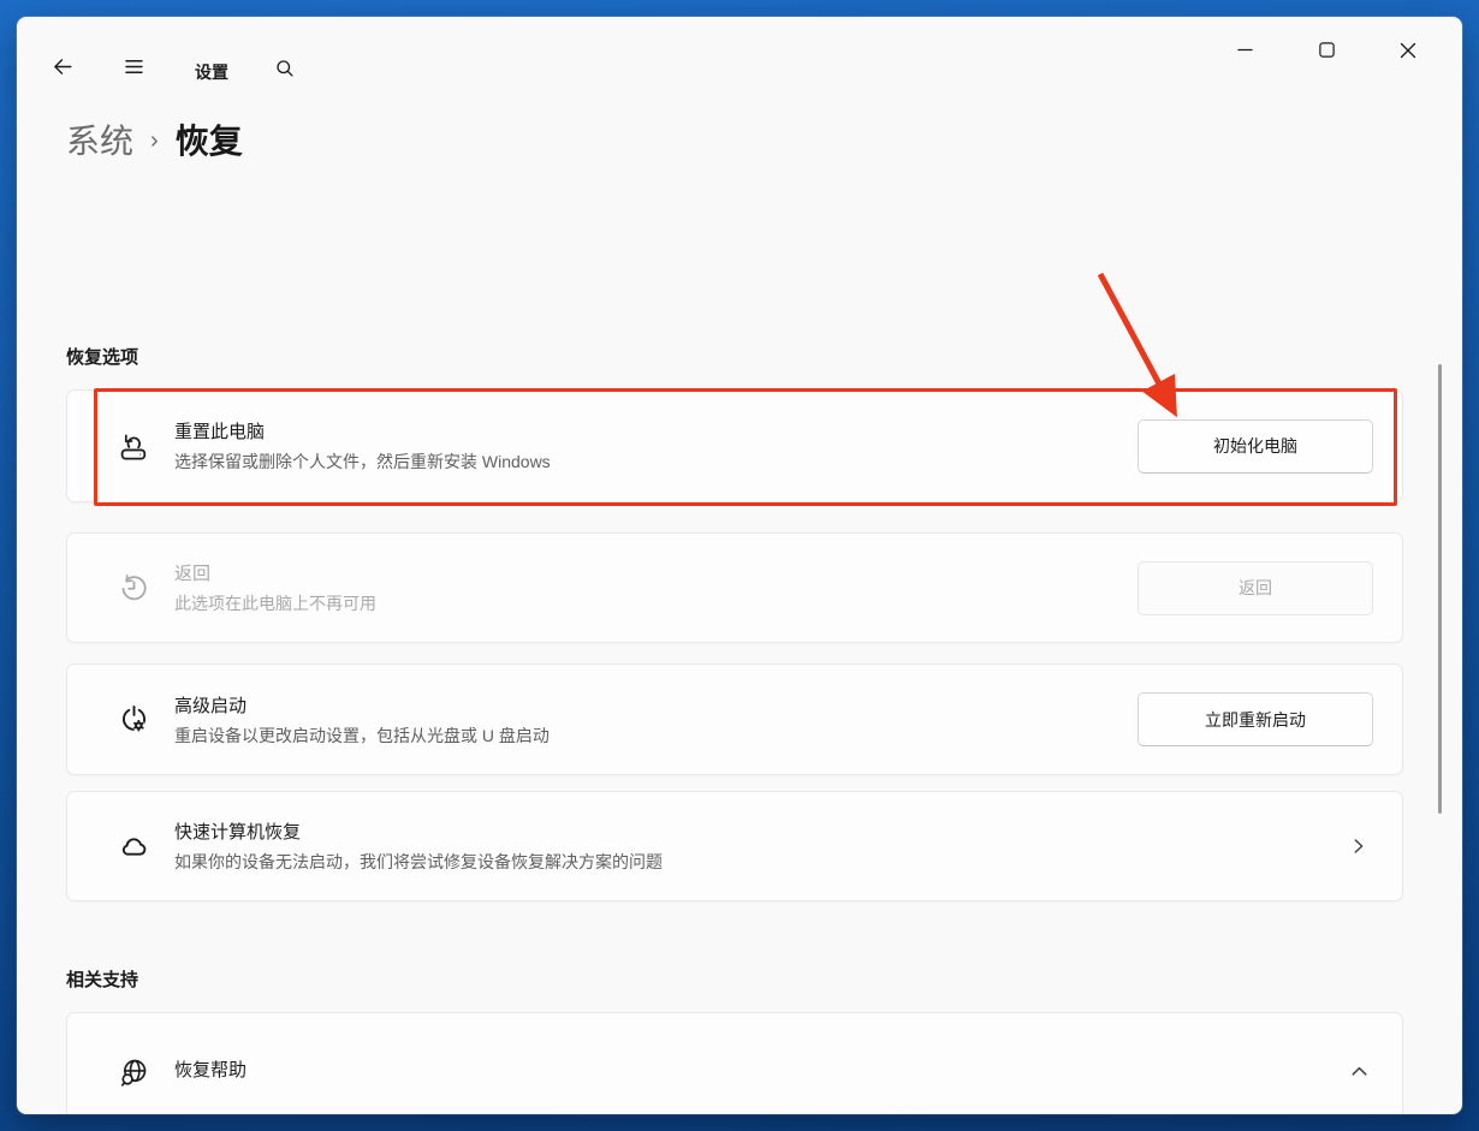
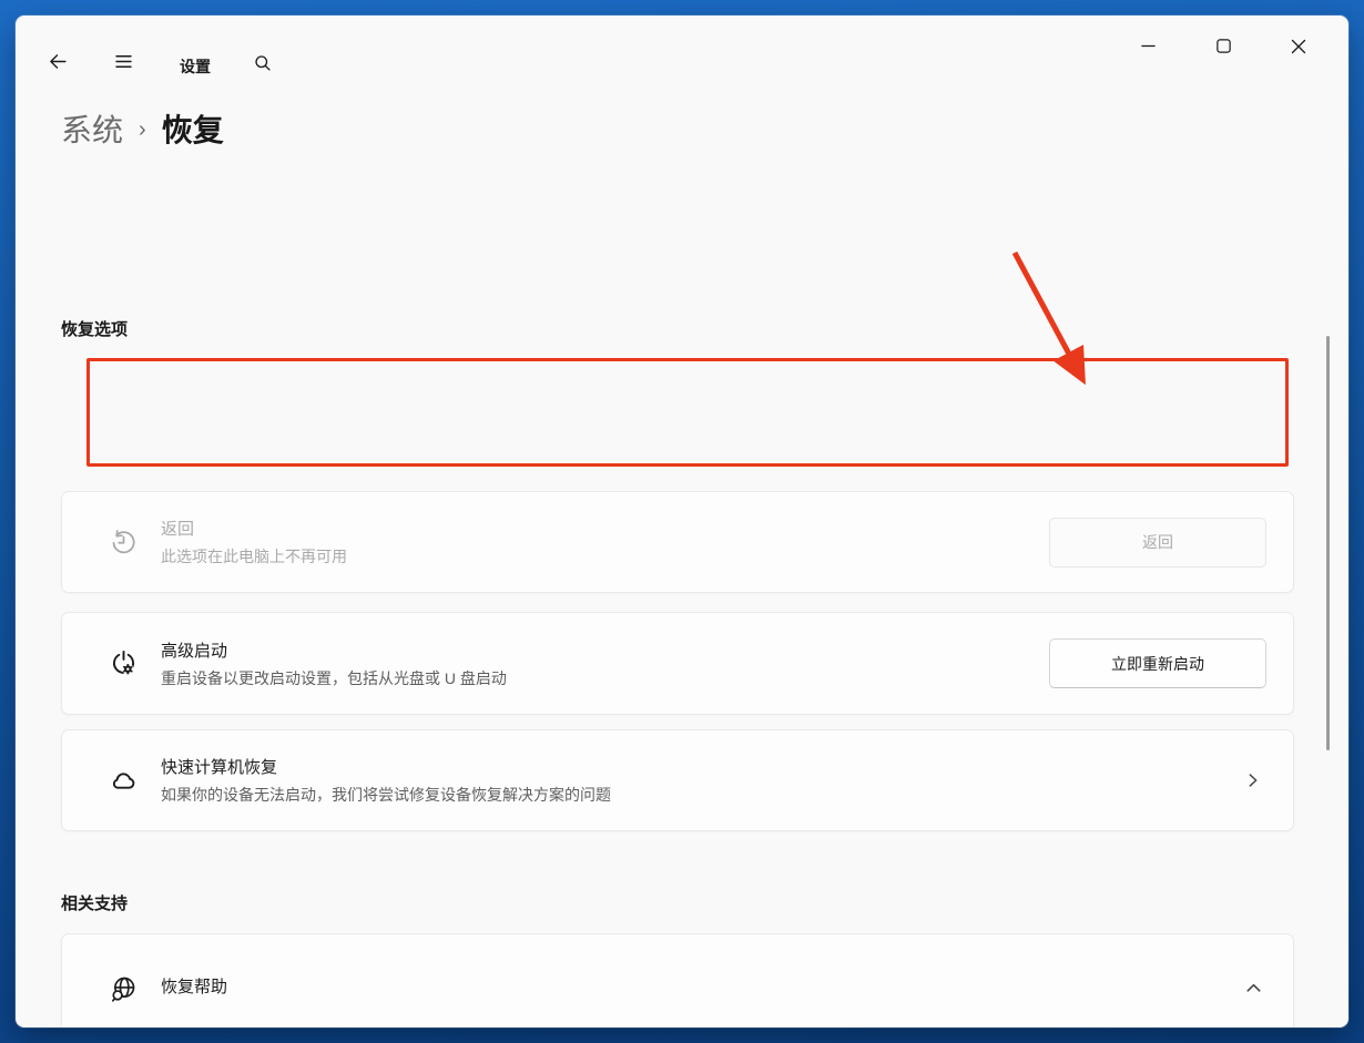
  设置
  系统
  ›
  恢复
  恢复选项
- 重置此电脑
- 选择保留或删除个人文件，然后重新安装 Windows
- 初始化电脑
  返回
  此选项在此电脑上不再可用
  返回
  高级启动
  重启设备以更改启动设置，包括从光盘或 U 盘启动
  立即重新启动
  快速计算机恢复
  如果你的设备无法启动，我们将尝试修复设备恢复解决方案的问题
  相关支持
  恢复帮助
